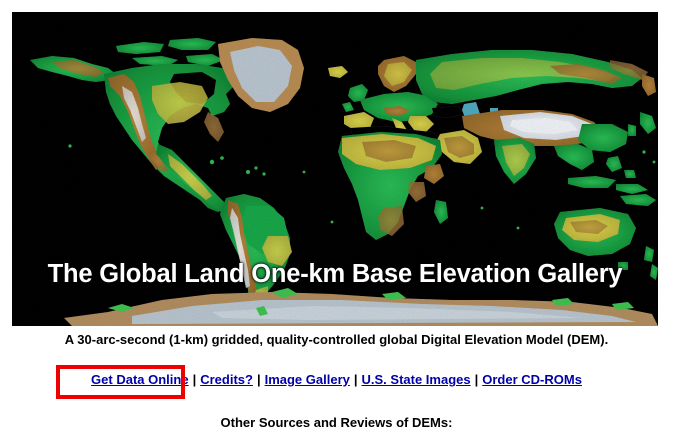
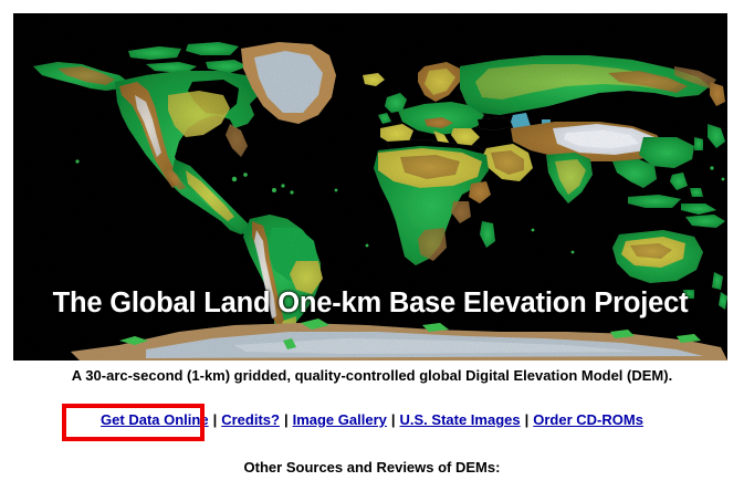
- The Global Land One-km Base Elevation Gallery
+ The Global Land One-km Base Elevation Project
  A 30-arc-second (1-km) gridded, quality-controlled global Digital Elevation Model (DEM).
  Get Data Online | Credits? | Image Gallery | U.S. State Images | Order CD-ROMs
  Other Sources and Reviews of DEMs:
